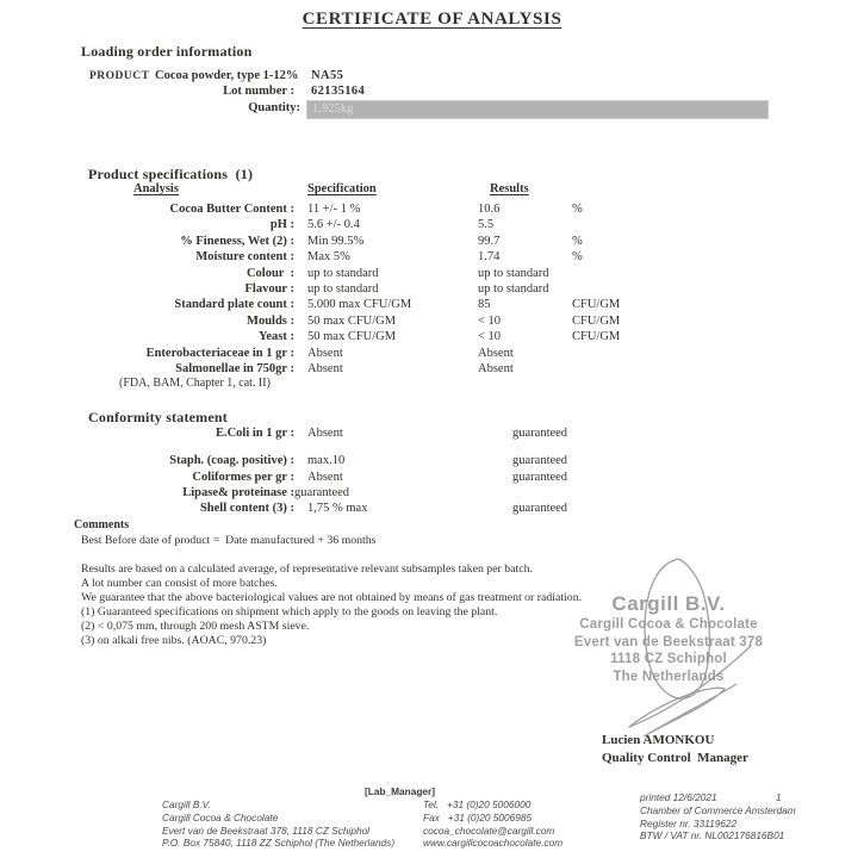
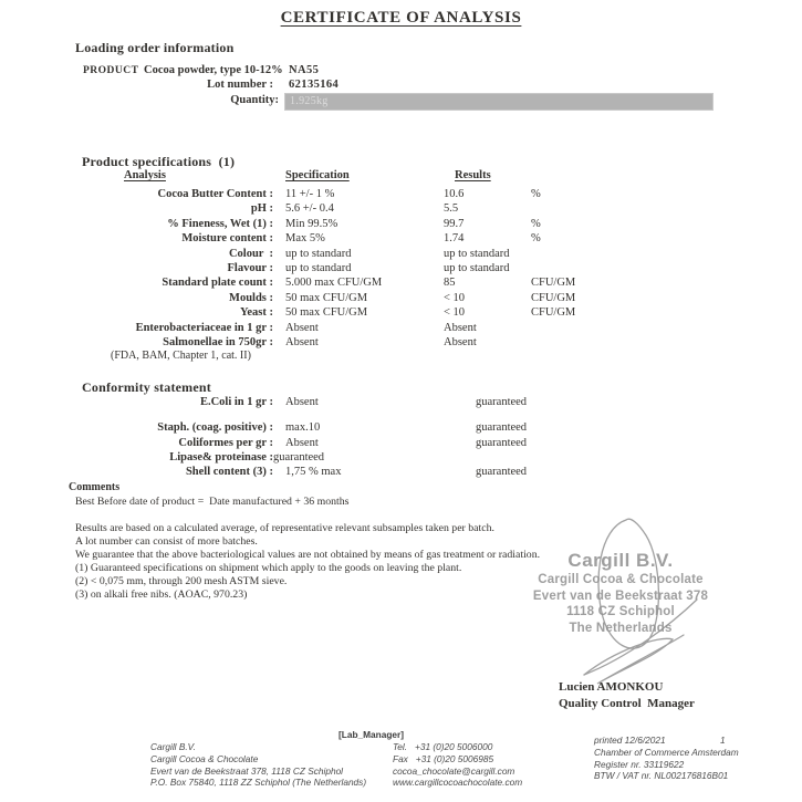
  CERTIFICATE OF ANALYSIS
  Loading order information
  PRODUCT
- Cocoa powder, type 1-12%
+ Cocoa powder, type 10-12%
  NA55
  Lot number :
  62135164
  Quantity:
  1.925kg
  Product specifications (1)
  Analysis
  Specification
  Results
  Cocoa Butter Content :
  11 +/- 1 %
  10.6
  %
  pH :
  5.6 +/- 0.4
  5.5
- % Fineness, Wet (2) :
+ % Fineness, Wet (1) :
  Min 99.5%
  99.7
  %
  Moisture content :
  Max 5%
  1.74
  %
  Colour :
  up to standard
  up to standard
  Flavour :
  up to standard
  up to standard
  Standard plate count :
  5.000 max CFU/GM
  85
  CFU/GM
  Moulds :
  50 max CFU/GM
  < 10
  CFU/GM
  Yeast :
  50 max CFU/GM
  < 10
  CFU/GM
  Enterobacteriaceae in 1 gr :
  Absent
  Absent
  Salmonellae in 750gr :
  Absent
  Absent
  (FDA, BAM, Chapter 1, cat. II)
  Conformity statement
  E.Coli in 1 gr :
  Absent
  guaranteed
  Staph. (coag. positive) :
  max.10
  guaranteed
  Coliformes per gr :
  Absent
  guaranteed
  Lipase& proteinase :
  guaranteed
  Shell content (3) :
  1,75 % max
  guaranteed
  Comments
  Best Before date of product = Date manufactured + 36 months
  Results are based on a calculated average, of representative relevant subsamples taken per batch.
  A lot number can consist of more batches.
  We guarantee that the above bacteriological values are not obtained by means of gas treatment or radiation.
  (1) Guaranteed specifications on shipment which apply to the goods on leaving the plant.
  (2) < 0,075 mm, through 200 mesh ASTM sieve.
  (3) on alkali free nibs. (AOAC, 970.23)
  Cargill B.V.
  Cargill Cocoa & Chocolate
  Evert van de Beekstraat 378
  1118 CZ Schiphol
  The Netherlands
  Lucien AMONKOU
  Quality Control Manager
  [Lab_Manager]
  Cargill B.V.
  Cargill Cocoa & Chocolate
  Evert van de Beekstraat 378, 1118 CZ Schiphol
  P.O. Box 75840, 1118 ZZ Schiphol (The Netherlands)
  Tel. +31 (0)20 5006000
  Fax +31 (0)20 5006985
  cocoa_chocolate@cargill.com
  www.cargillcocoachocolate.com
  printed 12/6/2021
  Chamber of Commerce Amsterdam
  Register nr. 33119622
  BTW / VAT nr. NL002176816B01
  1
